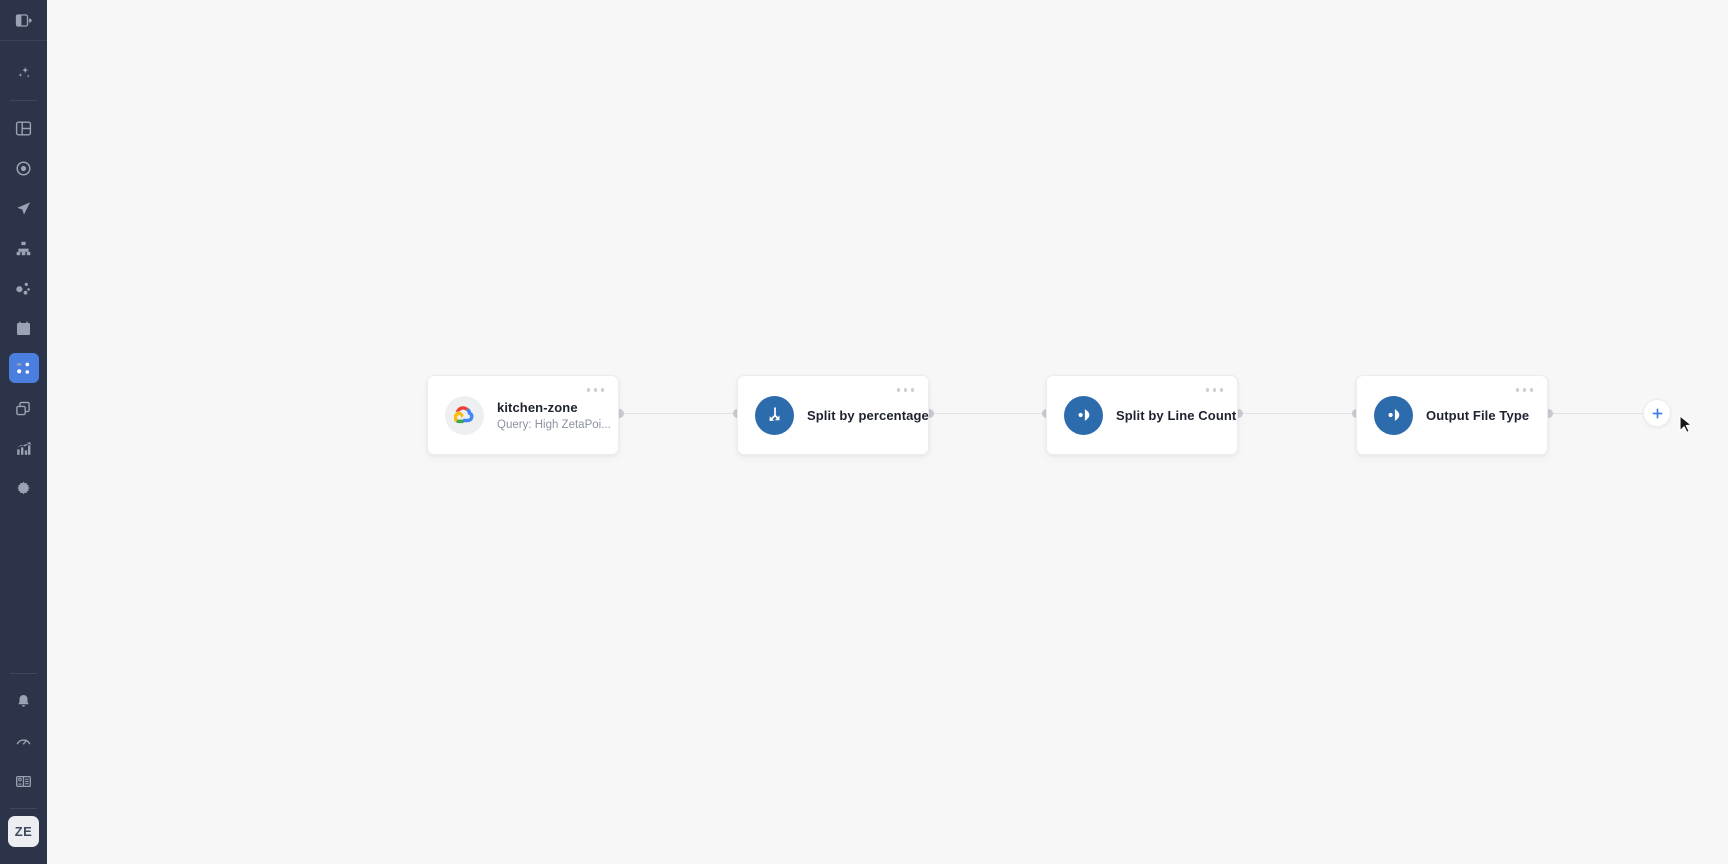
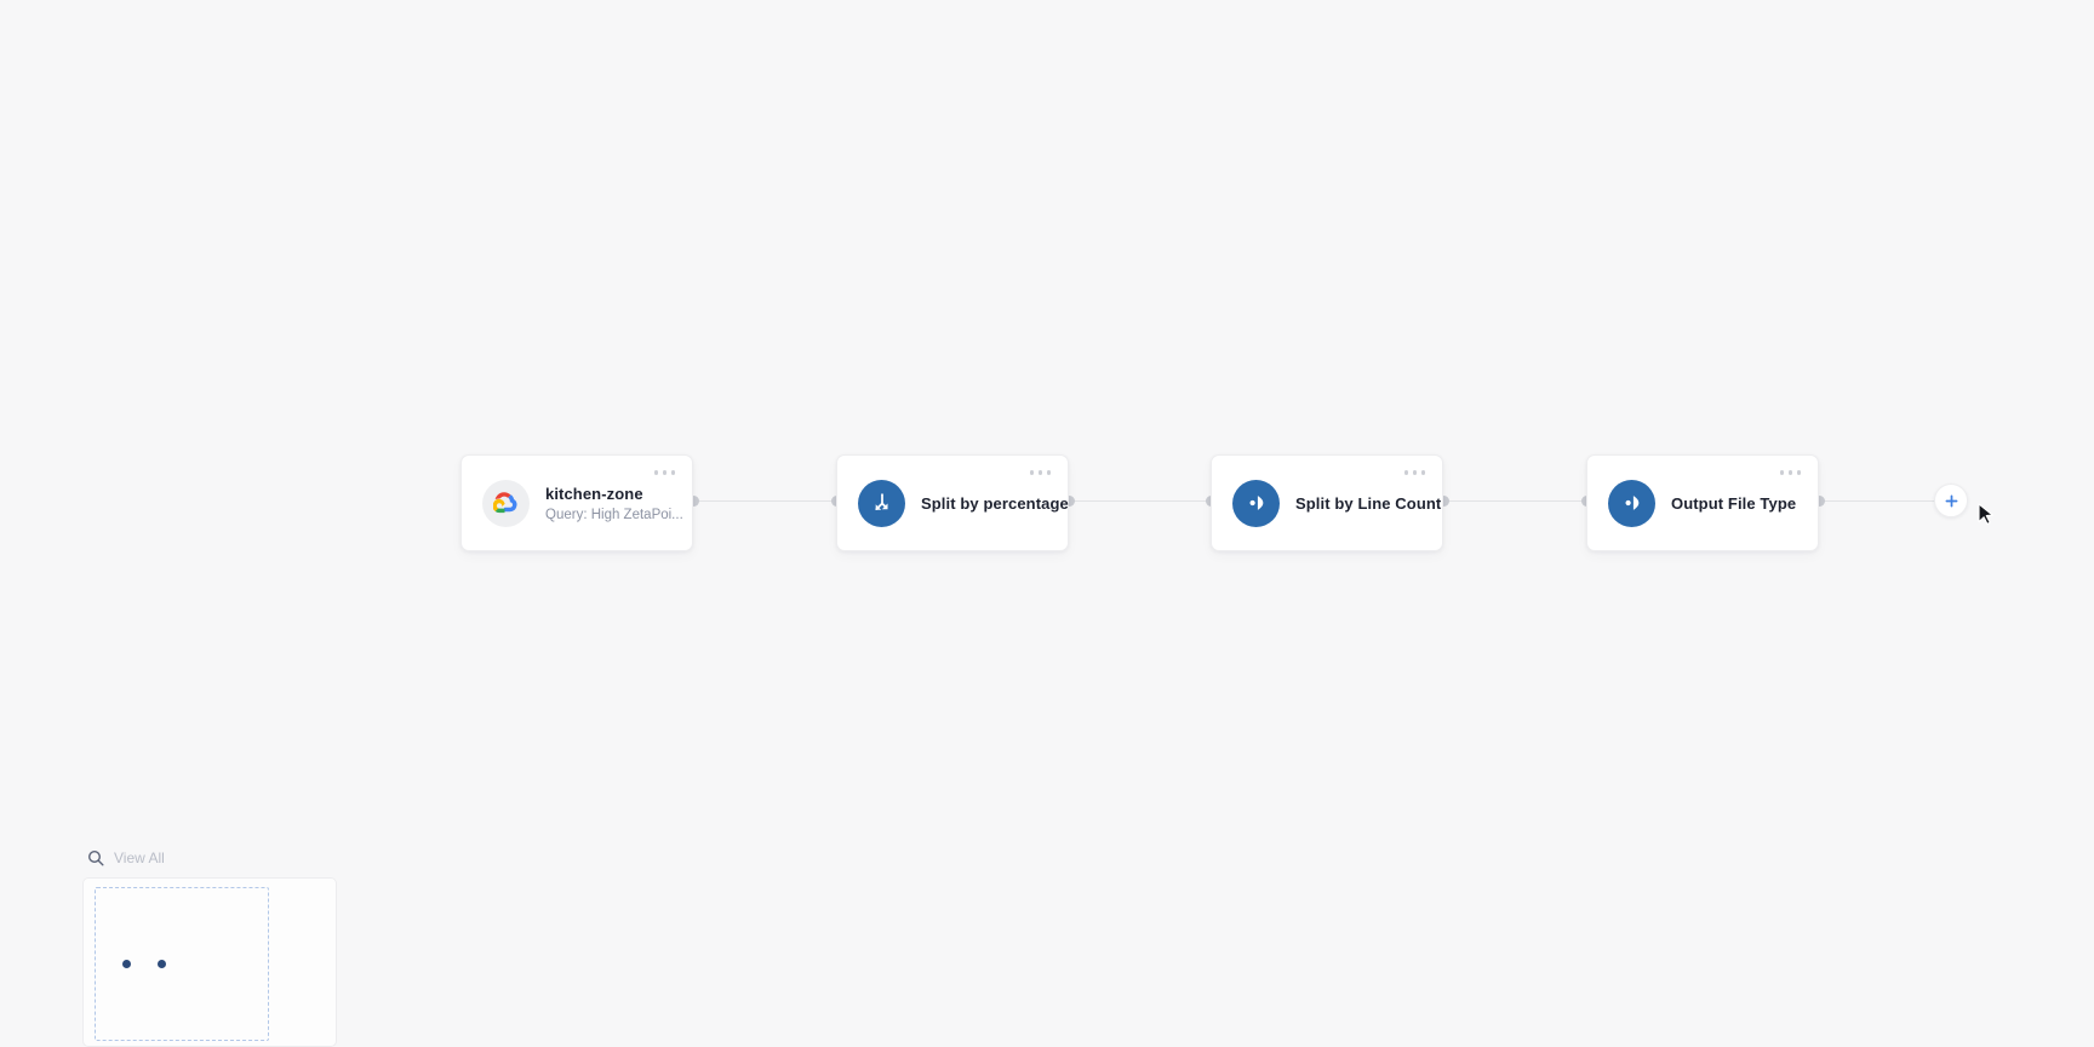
- ZE
  kitchen-zone
  Query: High ZetaPoi...
  Split by percentage
  Split by Line Count
  Output File Type
+ View All
